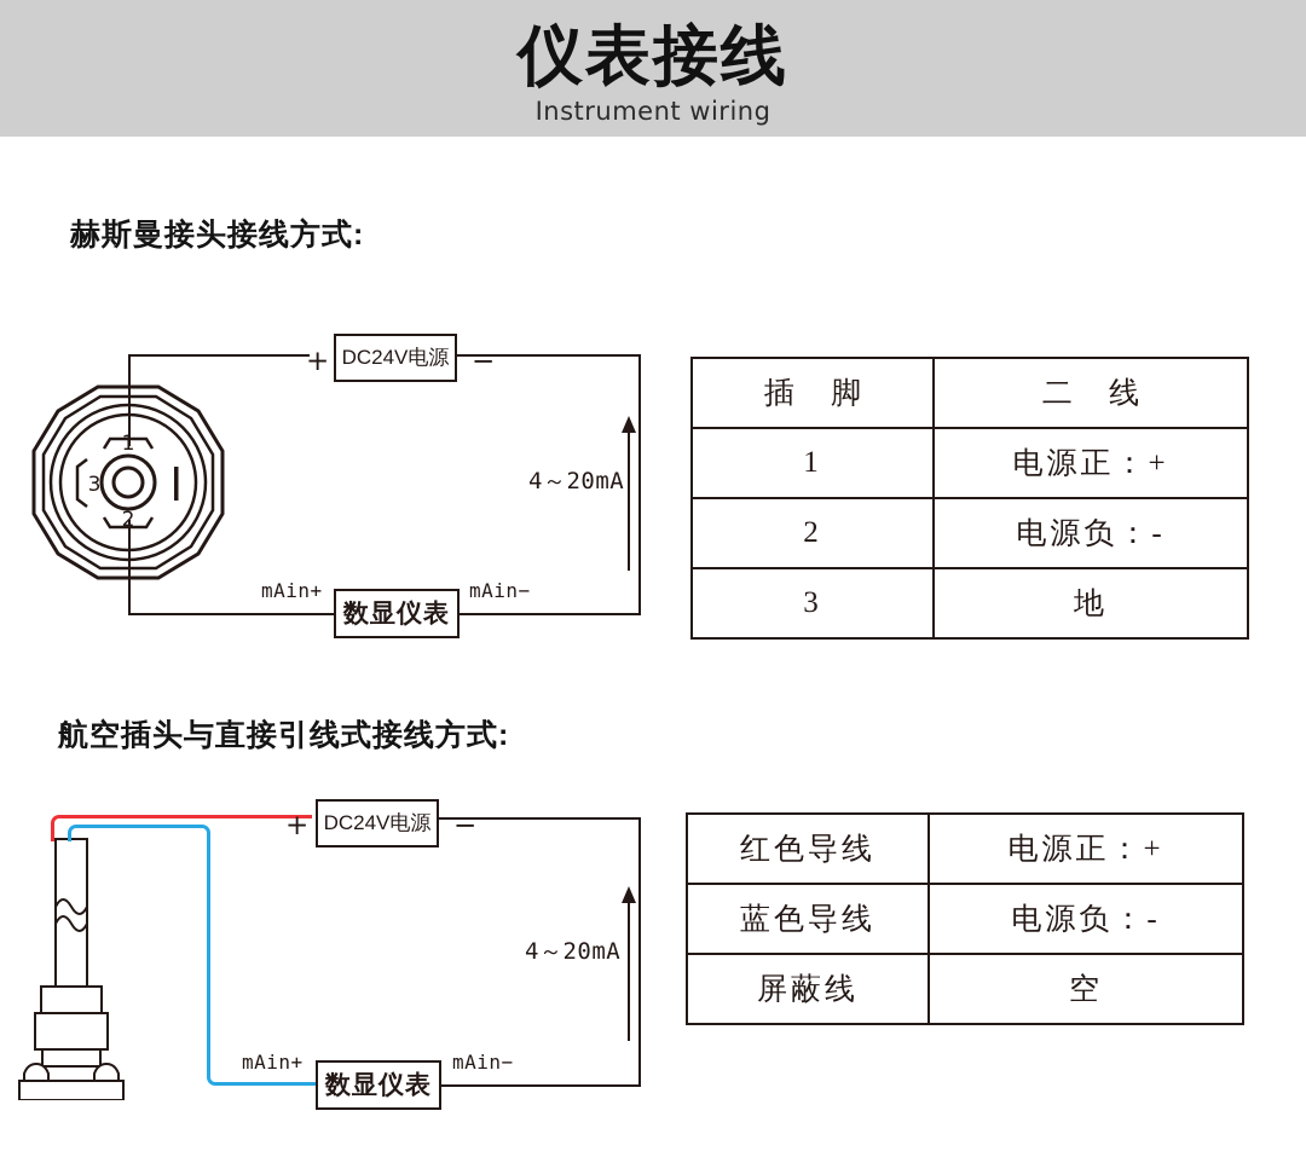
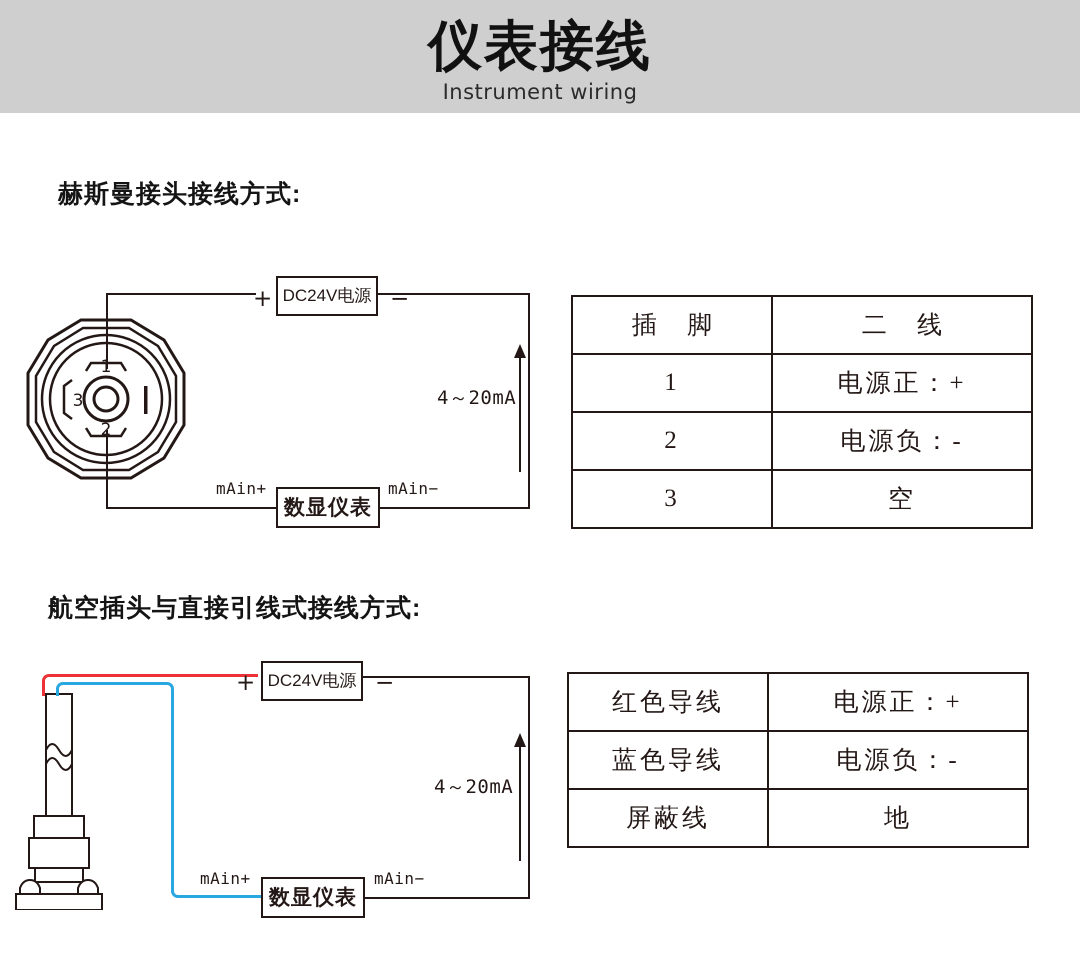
  仪表接线
  Instrument wiring
  赫斯曼接头接线方式:
  3
  DC24V电源
  +
  −
  4～20mA
  数显仪表
  mAin+
  mAin−
  插 脚	二 线
  1	电源正：+
  2	电源负：-
- 3	地
+ 3	空
  航空插头与直接引线式接线方式:
  DC24V电源
  +
  −
  4～20mA
  数显仪表
  mAin+
  mAin−
  红色导线	电源正：+
  蓝色导线	电源负：-
- 屏蔽线	空
+ 屏蔽线	地
